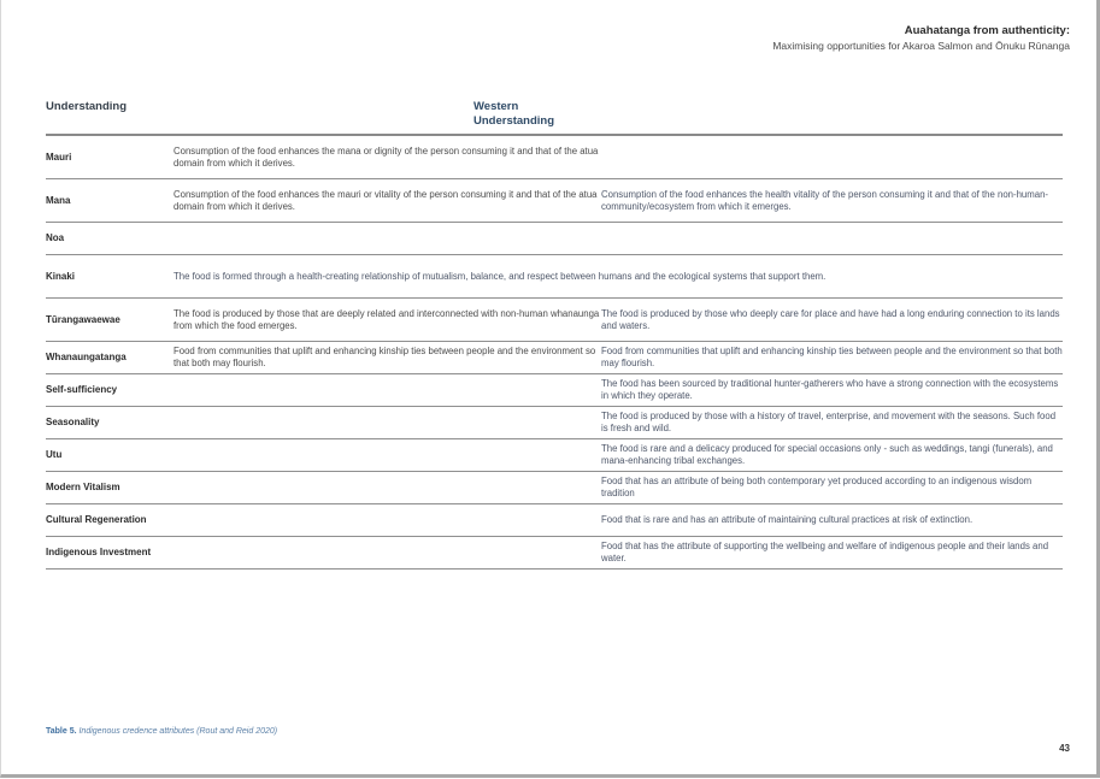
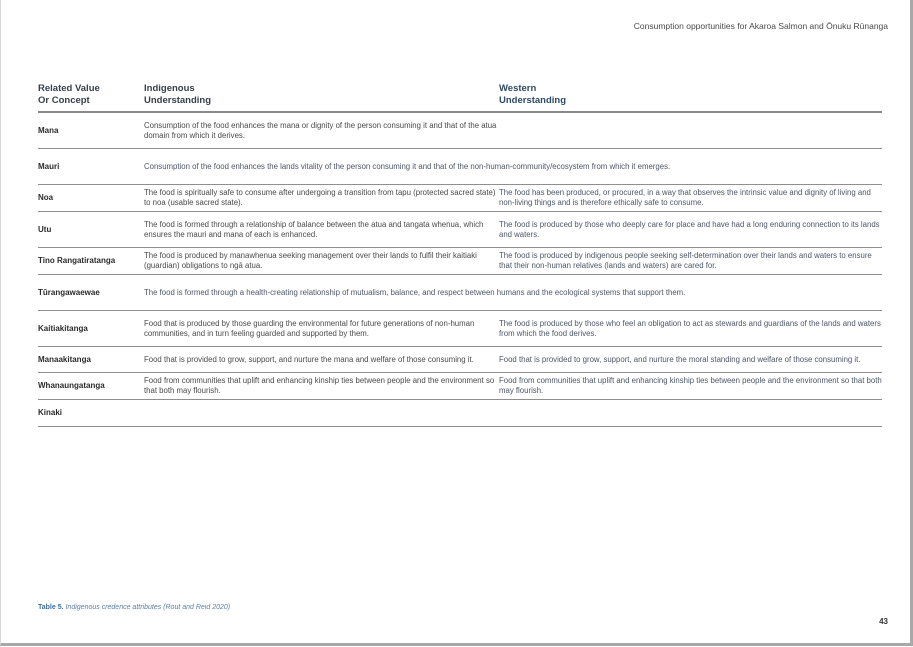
- Auahatanga from authenticity:
- Maximising opportunities for Akaroa Salmon and Ōnuku Rūnanga
+ Consumption opportunities for Akaroa Salmon and Ōnuku Rūnanga
+ Related Value
+ Or Concept
+ Indigenous
  Understanding
  Western
  Understanding
- Mauri
+ Mana
  Consumption of the food enhances the mana or dignity of the person consuming it and that of the atua domain from which it derives.
- Mana
+ Mauri
- Consumption of the food enhances the mauri or vitality of the person consuming it and that of the atua domain from which it derives.
- Consumption of the food enhances the health vitality of the person consuming it and that of the non-human-community/ecosystem from which it emerges.
+ Consumption of the food enhances the lands vitality of the person consuming it and that of the non-human-community/ecosystem from which it emerges.
  Noa
+ The food is spiritually safe to consume after undergoing a transition from tapu (protected sacred state) to noa (usable sacred state).
+ The food has been produced, or procured, in a way that observes the intrinsic value and dignity of living and non-living things and is therefore ethically safe to consume.
- Kinaki
+ Utu
+ The food is formed through a relationship of balance between the atua and tangata whenua, which ensures the mauri and mana of each is enhanced.
- The food is formed through a health-creating relationship of mutualism, balance, and respect between humans and the ecological systems that support them.
+ The food is produced by those who deeply care for place and have had a long enduring connection to its lands and waters.
+ Tino Rangatiratanga
+ The food is produced by manawhenua seeking management over their lands to fulfil their kaitiaki (guardian) obligations to ngā atua.
+ The food is produced by indigenous people seeking self-determination over their lands and waters to ensure that their non-human relatives (lands and waters) are cared for.
  Tūrangawaewae
- The food is produced by those that are deeply related and interconnected with non-human whanaunga from which the food emerges.
- The food is produced by those who deeply care for place and have had a long enduring connection to its lands and waters.
+ The food is formed through a health-creating relationship of mutualism, balance, and respect between humans and the ecological systems that support them.
+ Kaitiakitanga
+ Food that is produced by those guarding the environmental for future generations of non-human communities, and in turn feeling guarded and supported by them.
+ The food is produced by those who feel an obligation to act as stewards and guardians of the lands and waters from which the food derives.
+ Manaakitanga
+ Food that is provided to grow, support, and nurture the mana and welfare of those consuming it.
+ Food that is provided to grow, support, and nurture the moral standing and welfare of those consuming it.
  Whanaungatanga
  Food from communities that uplift and enhancing kinship ties between people and the environment so that both may flourish.
  Food from communities that uplift and enhancing kinship ties between people and the environment so that both may flourish.
- Self-sufficiency
- The food has been sourced by traditional hunter-gatherers who have a strong connection with the ecosystems in which they operate.
- Seasonality
- The food is produced by those with a history of travel, enterprise, and movement with the seasons. Such food is fresh and wild.
- Utu
+ Kinaki
- The food is rare and a delicacy produced for special occasions only - such as weddings, tangi (funerals), and mana-enhancing tribal exchanges.
- Modern Vitalism
- Food that has an attribute of being both contemporary yet produced according to an indigenous wisdom tradition
- Cultural Regeneration
- Food that is rare and has an attribute of maintaining cultural practices at risk of extinction.
- Indigenous Investment
- Food that has the attribute of supporting the wellbeing and welfare of indigenous people and their lands and water.
  43
